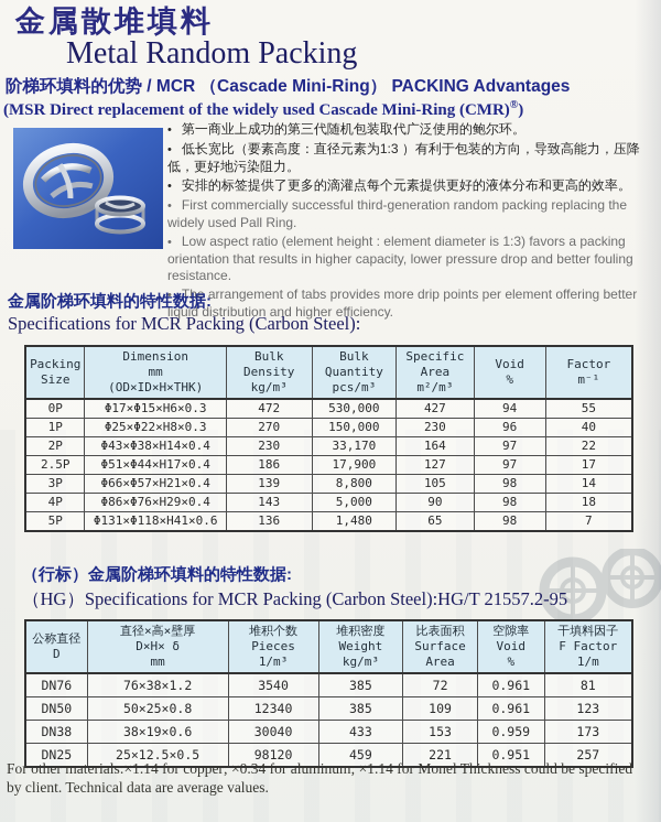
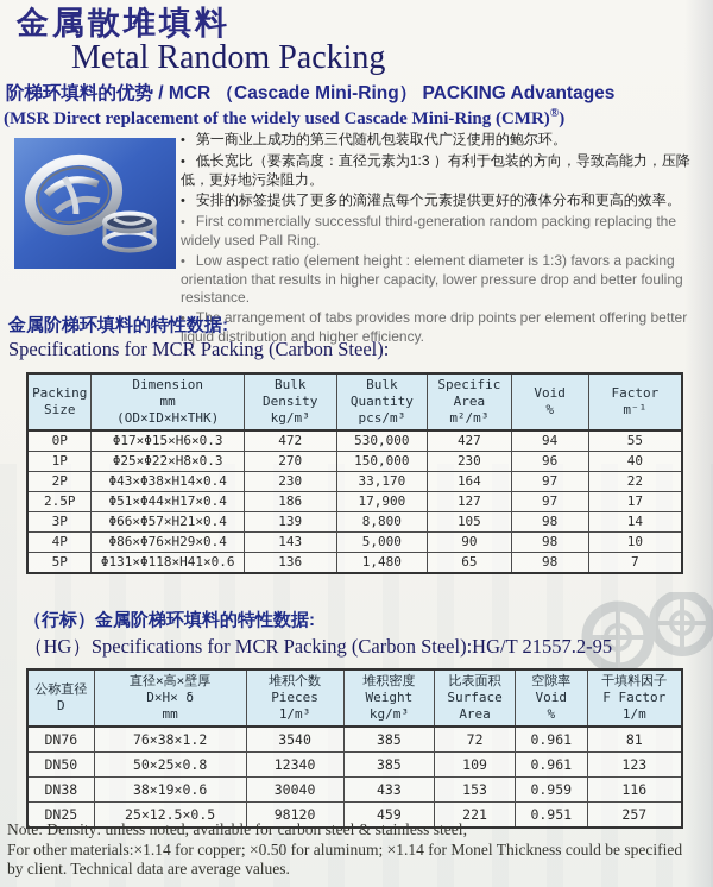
  金属散堆填料
  Metal Random Packing
  阶梯环填料的优势 / MCR （Cascade Mini-Ring） PACKING Advantages
  (MSR Direct replacement of the widely used Cascade Mini-Ring (CMR)®)
  第一商业上成功的第三代随机包装取代广泛使用的鲍尔环。
  低长宽比（要素高度：直径元素为1:3 ）有利于包装的方向，导致高能力，压降低，更好地污染阻力。
  安排的标签提供了更多的滴灌点每个元素提供更好的液体分布和更高的效率。
  First commercially successful third-generation random packing replacing the widely used Pall Ring.
  Low aspect ratio (element height : element diameter is 1:3) favors a packing orientation that results in higher capacity, lower pressure drop and better fouling resistance.
  The arrangement of tabs provides more drip points per element offering better liquid distribution and higher efficiency.
  金属阶梯环填料的特性数据:
  Specifications for MCR Packing (Carbon Steel):
  Packing Size	Dimension mm (OD×ID×H×THK)	Bulk Density kg/m³	Bulk Quantity pcs/m³	Specific Area m²/m³	Void %	Factor m⁻¹
  0P	Φ17×Φ15×H6×0.3	472	530,000	427	94	55
  1P	Φ25×Φ22×H8×0.3	270	150,000	230	96	40
  2P	Φ43×Φ38×H14×0.4	230	33,170	164	97	22
  2.5P	Φ51×Φ44×H17×0.4	186	17,900	127	97	17
  3P	Φ66×Φ57×H21×0.4	139	8,800	105	98	14
- 4P	Φ86×Φ76×H29×0.4	143	5,000	90	98	18
+ 4P	Φ86×Φ76×H29×0.4	143	5,000	90	98	10
  5P	Φ131×Φ118×H41×0.6	136	1,480	65	98	7
  （行标）金属阶梯环填料的特性数据:
  （HG）Specifications for MCR Packing (Carbon Steel):HG/T 21557.2-95
  公称直径 D	直径×高×壁厚 D×H× δ mm	堆积个数 Pieces 1/m³	堆积密度 Weight kg/m³	比表面积 Surface Area	空隙率 Void %	干填料因子 F Factor 1/m
  DN76	76×38×1.2	3540	385	72	0.961	81
  DN50	50×25×0.8	12340	385	109	0.961	123
- DN38	38×19×0.6	30040	433	153	0.959	173
+ DN38	38×19×0.6	30040	433	153	0.959	116
  DN25	25×12.5×0.5	98120	459	221	0.951	257
+ Note: Density: unless noted, available for carbon steel & stainless steel;
- For other materials:×1.14 for copper; ×0.34 for aluminum; ×1.14 for Monel Thickness could be specified
+ For other materials:×1.14 for copper; ×0.50 for aluminum; ×1.14 for Monel Thickness could be specified
  by client. Technical data are average values.
